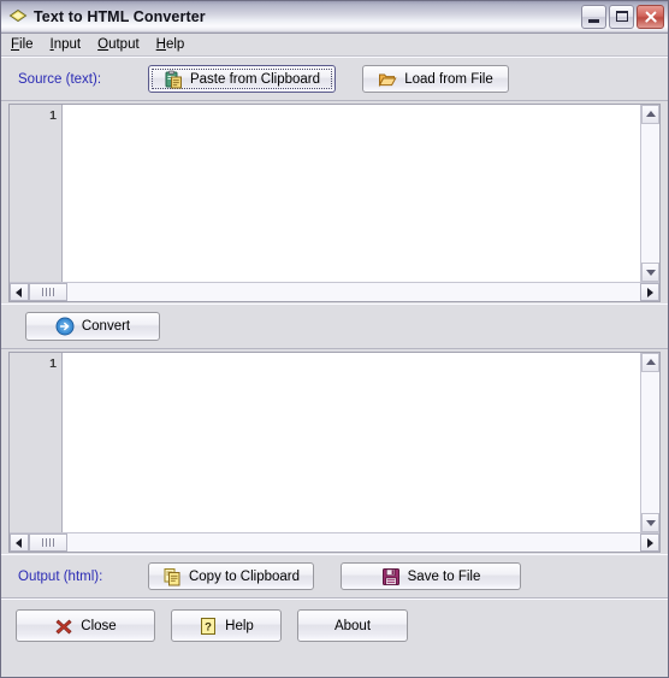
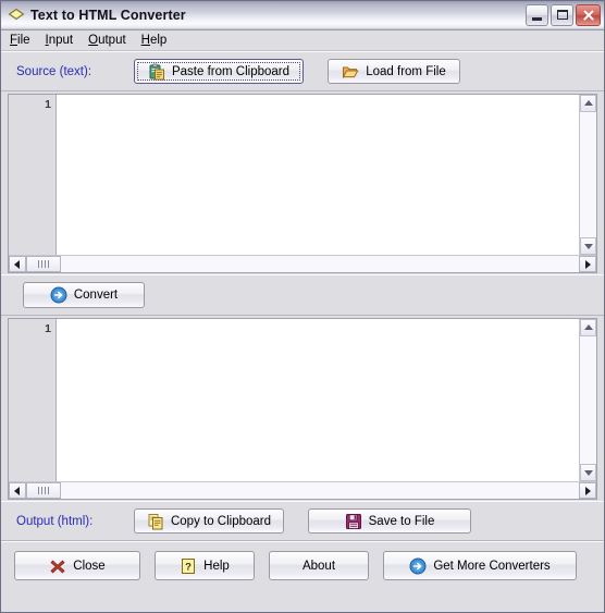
  Text to HTML Converter
  File
  Input
  Output
  Help
  Source (text):
  Paste from Clipboard
  Load from File
  1
  Convert
  1
  Output (html):
  Copy to Clipboard
  Save to File
  Close
  ?
  Help
  About
+ Get More Converters
